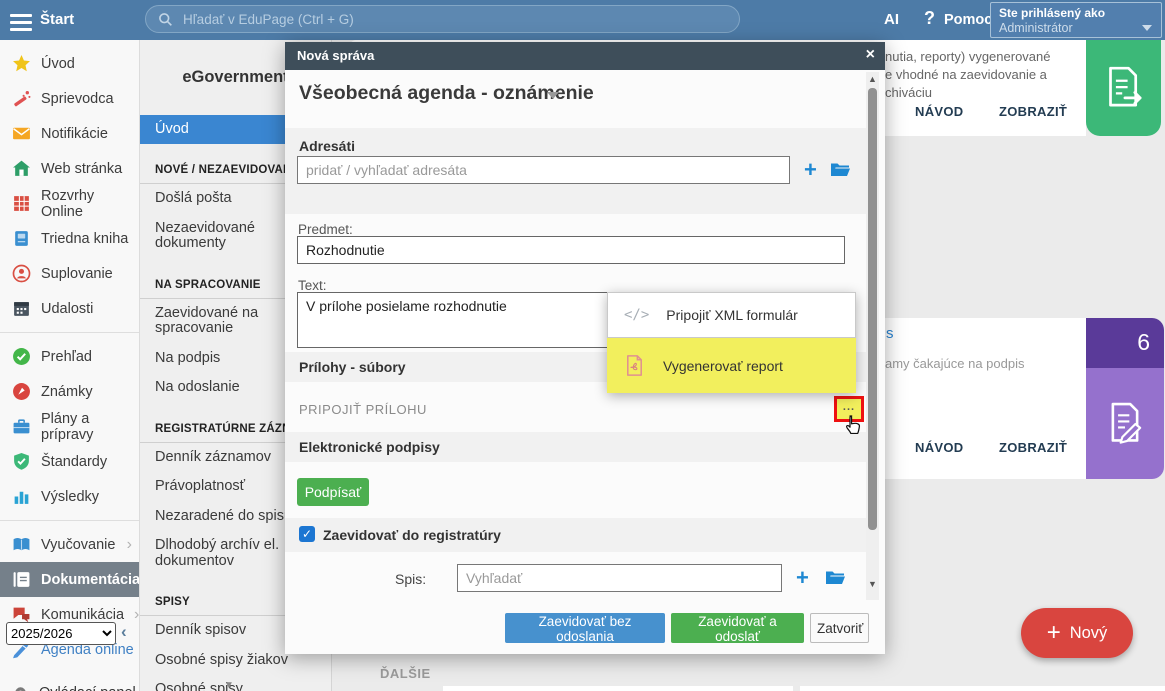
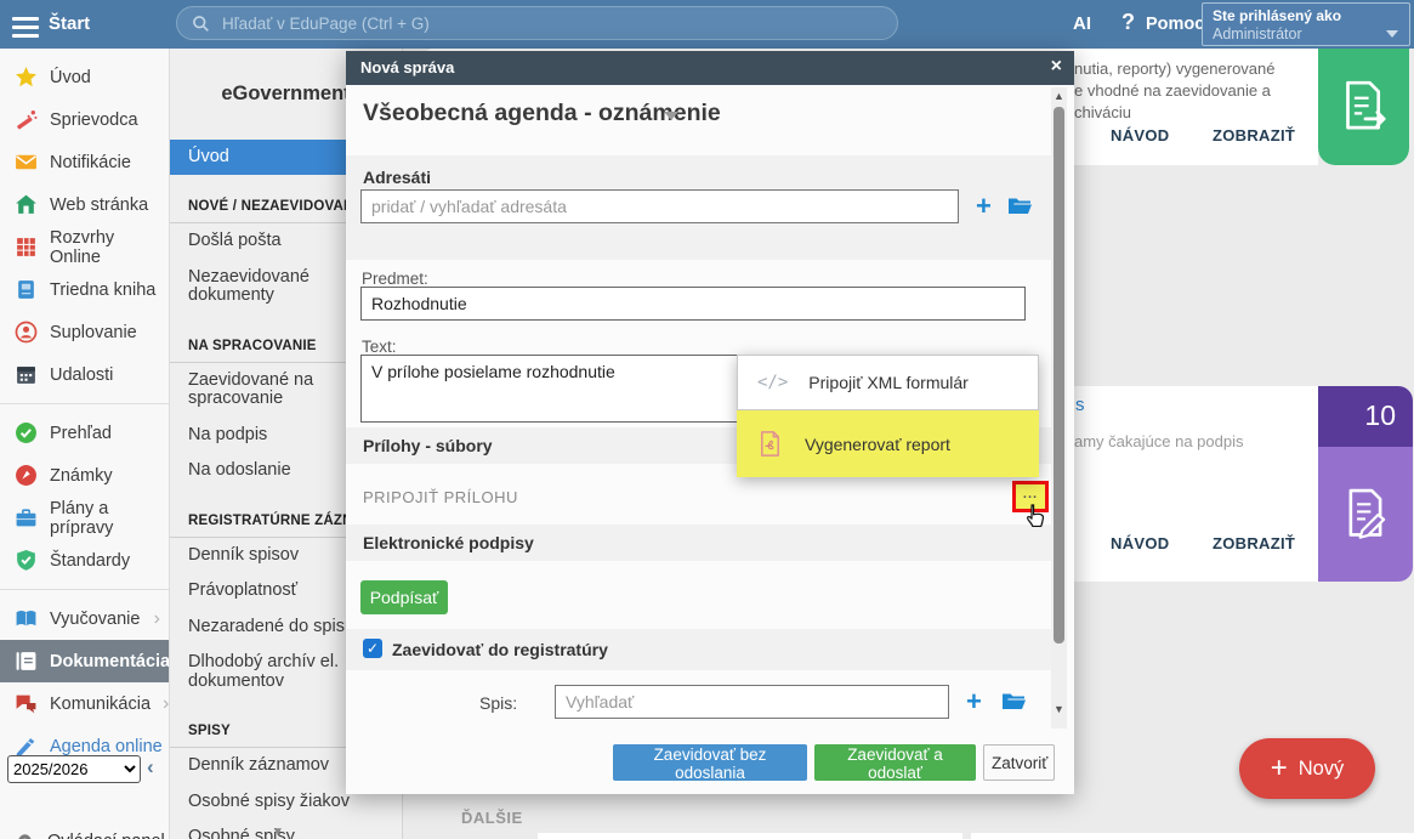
  Štart
  Hľadať v EduPage (Ctrl + G)
  AI
  ?
  Pomoc
  Ste prihlásený ako
  Administrátor
  Úvod
  Sprievodca
  Notifikácie
  Web stránka
  Rozvrhy Online
  Triedna kniha
  Suplovanie
  Udalosti
  Prehľad
  Známky
  Plány a prípravy
  Štandardy
- Výsledky
  Vyučovanie
  ›
  Dokumentácia
  Komunikácia
  ›
  Agenda online
  2025/2026
  ‹
  eGovernmen
  Úvod
  NOVÉ / NEZAEVIDOVA
  Došlá pošta
  Nezaevidované dokumenty
  NA SPRACOVANIE
  Zaevidované na spracovanie
  Na podpis
  Na odoslanie
  REGISTRATÚRNE ZÁZ
- Denník záznamov
+ Denník spisov
  Právoplatnosť
  Nezaradené do spis
  Dlhodobý archív el. dokumentov
  SPISY
- Denník spisov
+ Denník záznamov
  Osobné spisy žiakov
  ▼
  nutia, reporty) vygenerované
  e vhodné na zaevidovanie a
  chiváciu
  NÁVOD
  ZOBRAZIŤ
  s
  amy čakajúce na podpis
  NÁVOD
  ZOBRAZIŤ
- 6
+ 10
  ĎALŠIE
  +
  Nový
  Nová správa
  ×
  Všeobecná agenda - oznámenie
  Adresáti
  pridať / vyhľadať adresáta
  +
  Predmet:
  Rozhodnutie
  Text:
  V prílohe posielame rozhodnutie
  Prílohy - súbory
  PRIPOJIŤ PRÍLOHU
  ...
  Elektronické podpisy
  Podpísať
  ✓
  Zaevidovať do registratúry
  Spis:
  Vyhľadať
  +
  Zaevidovať bez odoslania
  Zaevidovať a odoslať
  Zatvoriť
  ▲
  ▼
  </>
  Pripojiť XML formulár
  Vygenerovať report
